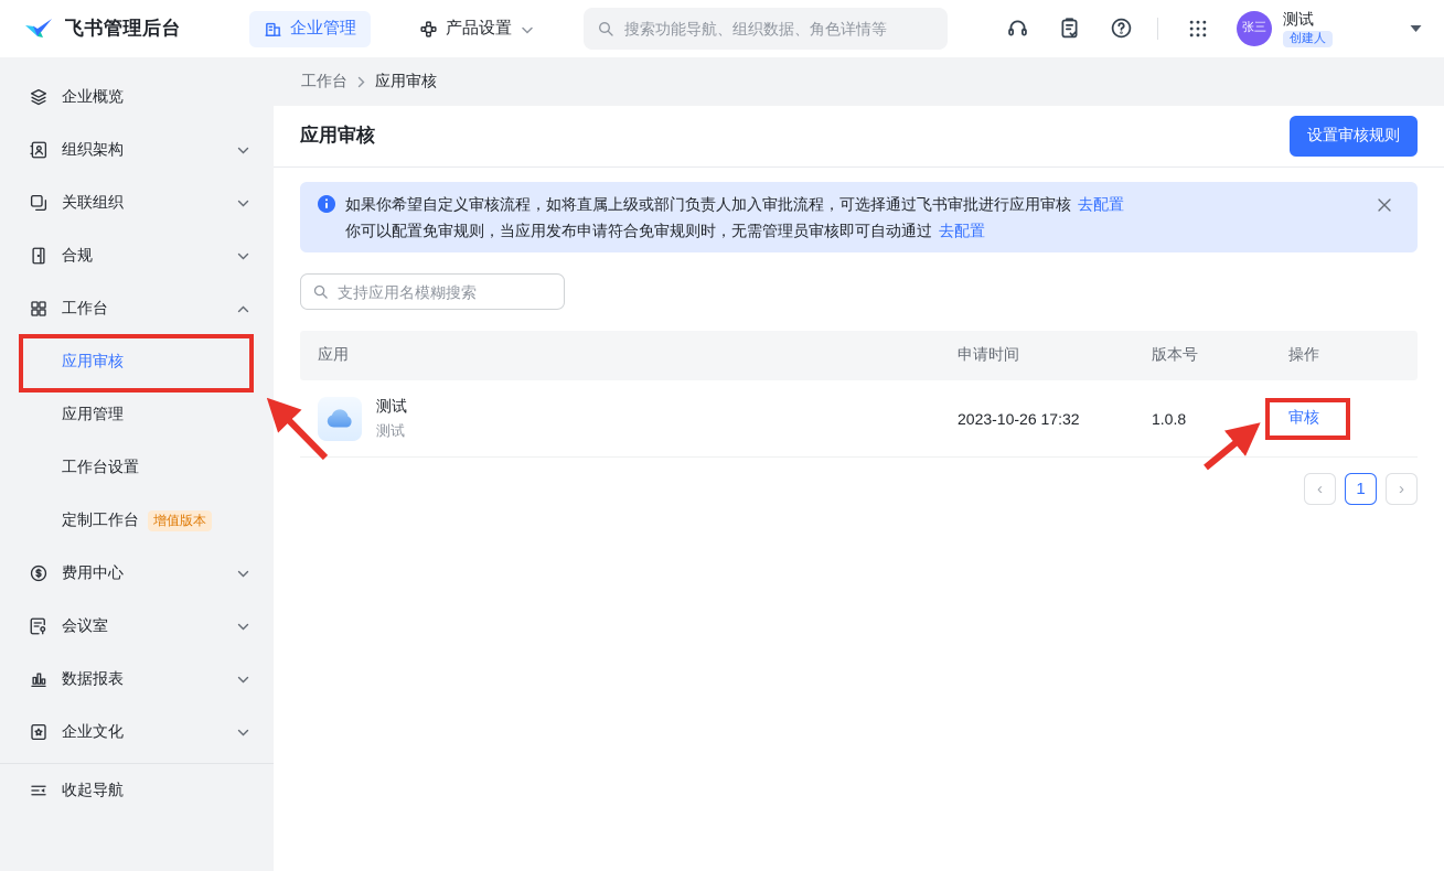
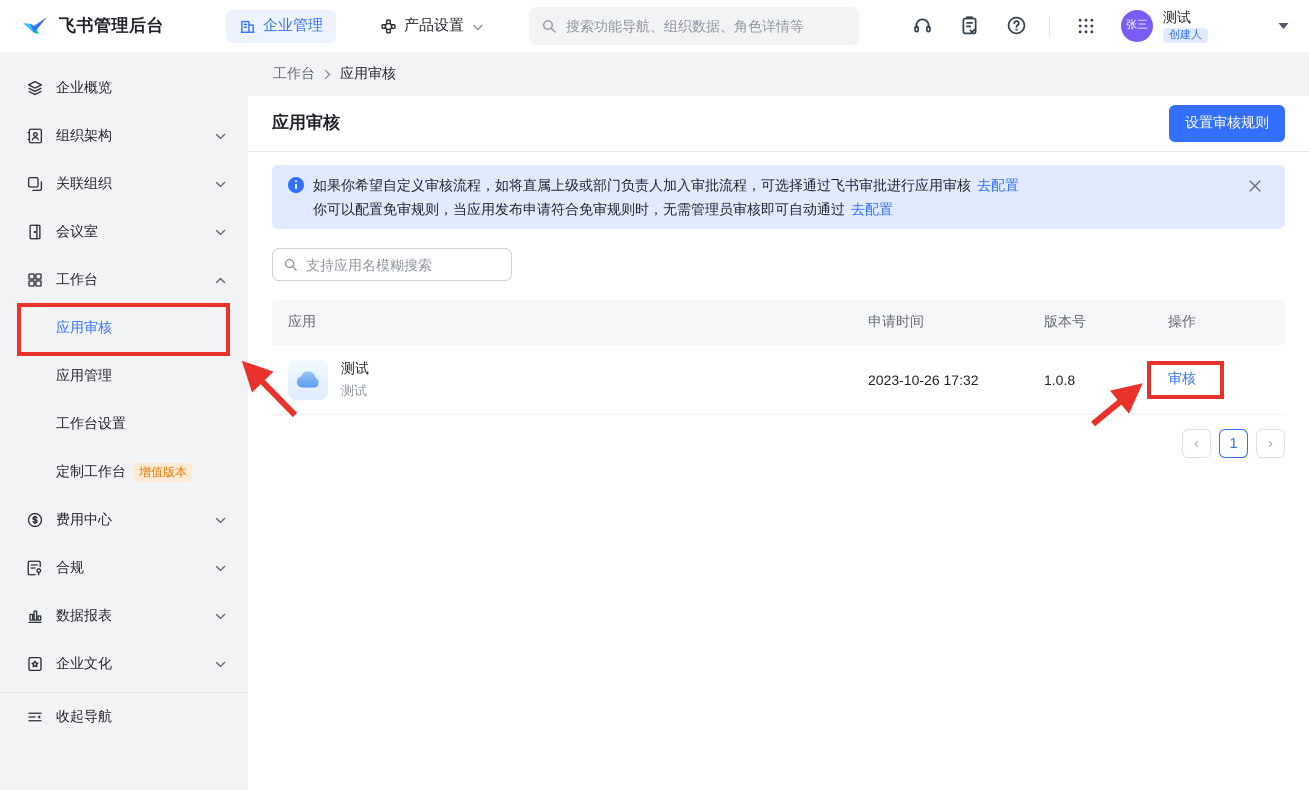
  飞书管理后台
  企业管理
  产品设置
  搜索功能导航、组织数据、角色详情等
  张三
  测试
  创建人
  企业概览
  组织架构
  关联组织
- 合规
+ 会议室
  工作台
  应用审核
  应用管理
  工作台设置
  定制工作台
  增值版本
  费用中心
- 会议室
+ 合规
  数据报表
  企业文化
  收起导航
  工作台
  应用审核
  应用审核
  设置审核规则
  如果你希望自定义审核流程，如将直属上级或部门负责人加入审批流程，可选择通过飞书审批进行应用审核 去配置
  你可以配置免审规则，当应用发布申请符合免审规则时，无需管理员审核即可自动通过 去配置
  支持应用名模糊搜索
  应用
  申请时间
  版本号
  操作
  测试
  测试
  2023-10-26 17:32
  1.0.8
  审核
  ‹
  1
  ›
